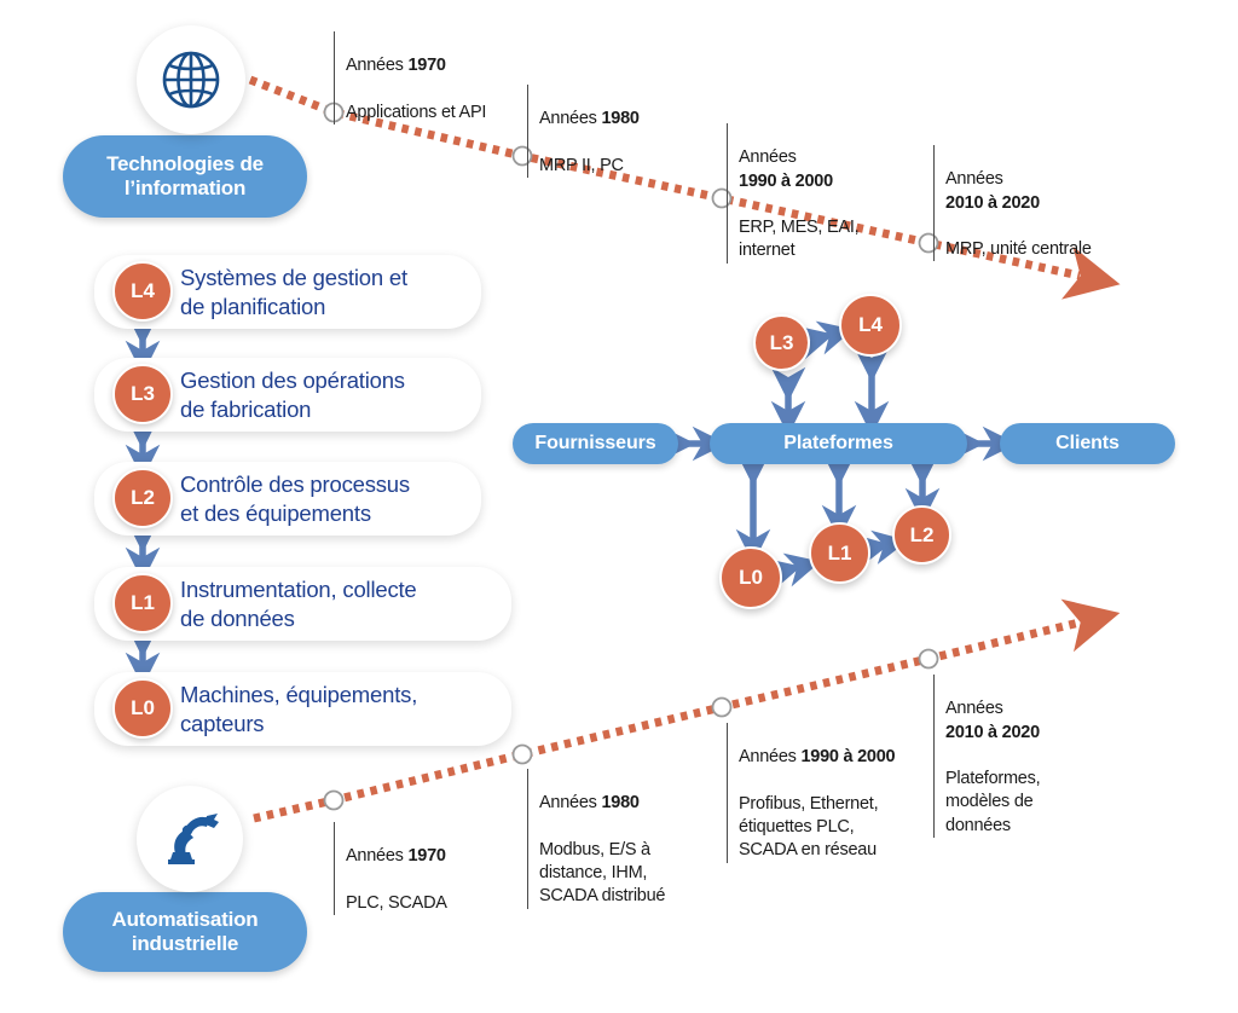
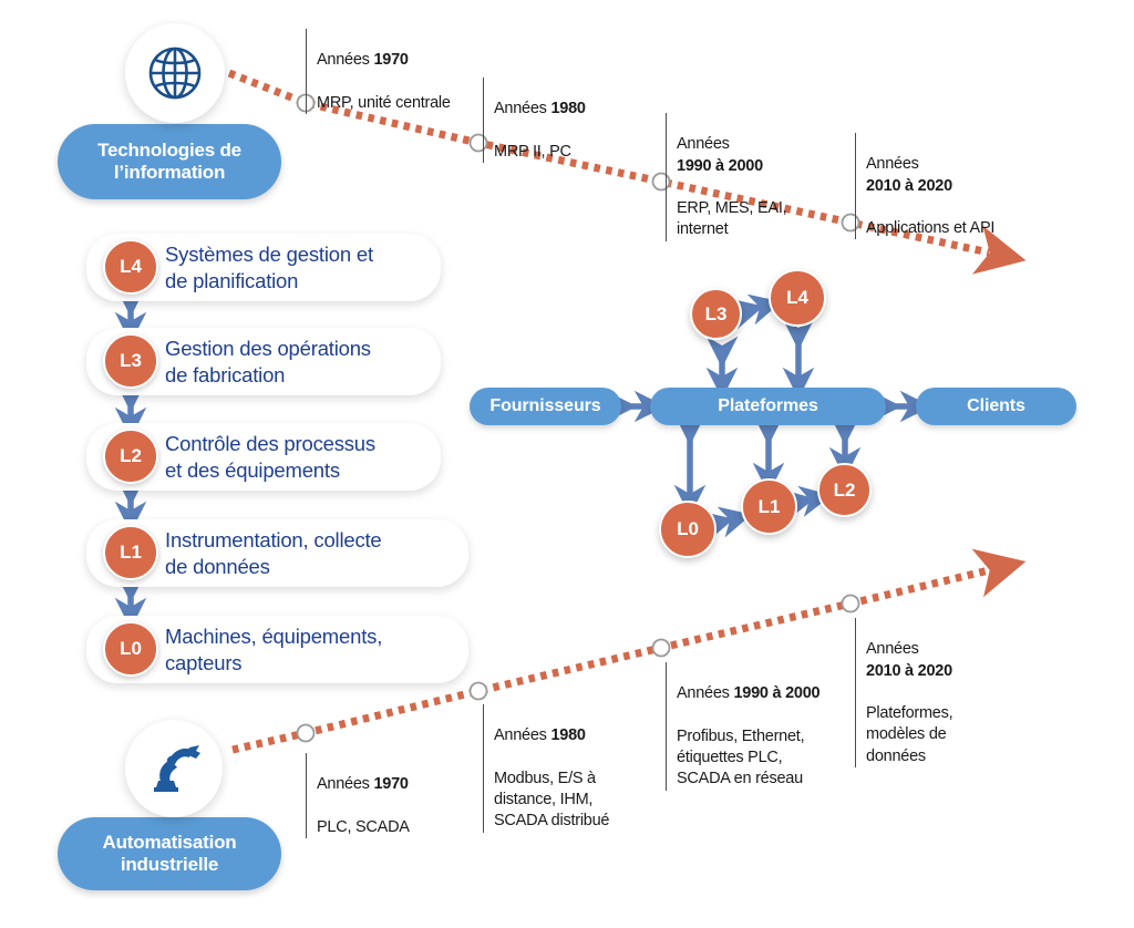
  Technologies de
  l’information
  Automatisation
  industrielle
  Systèmes de gestion et
  de planification
  L4
  Gestion des opérations
  de fabrication
  L3
  Contrôle des processus
  et des équipements
  L2
  Instrumentation, collecte
  de données
  L1
  Machines, équipements,
  capteurs
  L0
  Fournisseurs
  Plateformes
  Clients
  L3
  L4
  L0
  L1
  L2
  Années 1970
- Applications et API
+ MRP, unité centrale
  Années 1980
  MRP II, PC
  Années
  1990 à 2000
  ERP, MES, EAI,
  internet
  Années
  2010 à 2020
- MRP, unité centrale
+ Applications et API
  Années 1970
  PLC, SCADA
  Années 1980
  Modbus, E/S à
  distance, IHM,
  SCADA distribué
  Années 1990 à 2000
  Profibus, Ethernet,
  étiquettes PLC,
  SCADA en réseau
  Années
  2010 à 2020
  Plateformes,
  modèles de
  données
